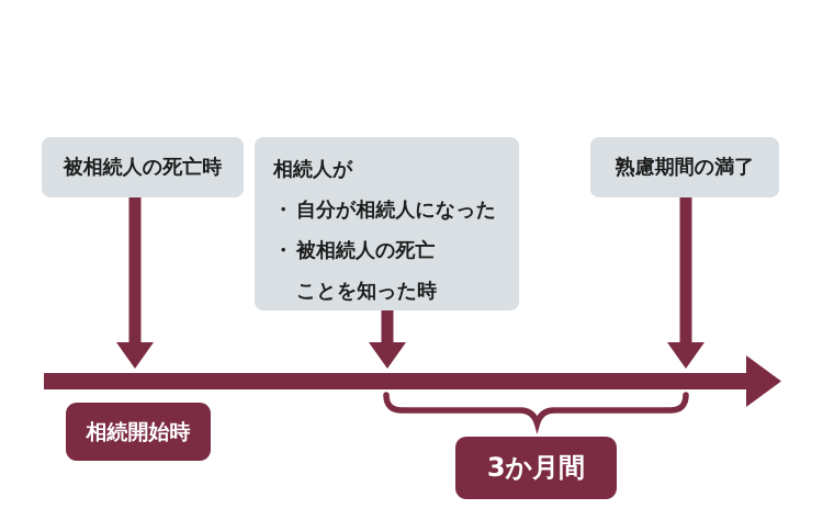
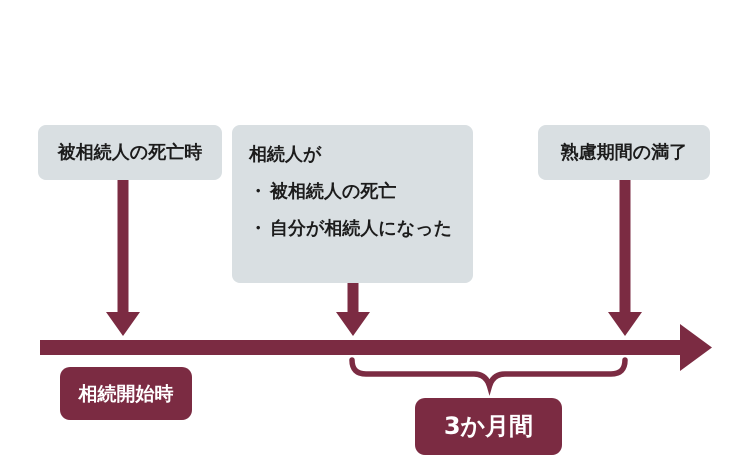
  被相続人の死亡時
  相続人が
  ・
- 自分が相続人になった
+ 被相続人の死亡
  ・
- 被相続人の死亡
+ 自分が相続人になった
- ことを知った時
  熟慮期間の満了
  相続開始時
  3か月間
